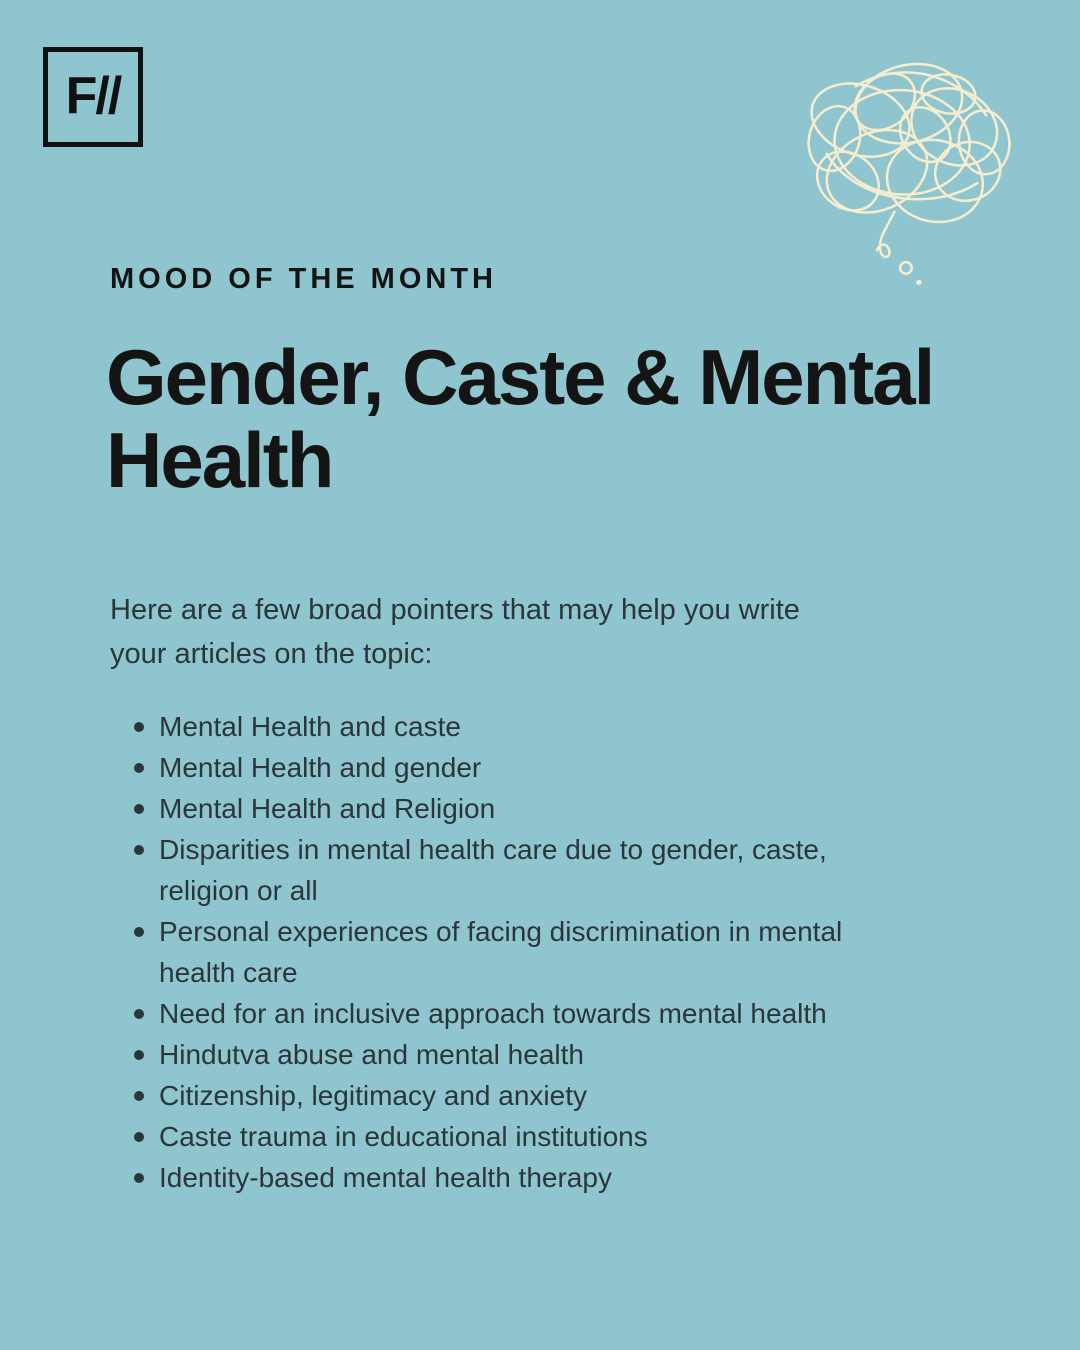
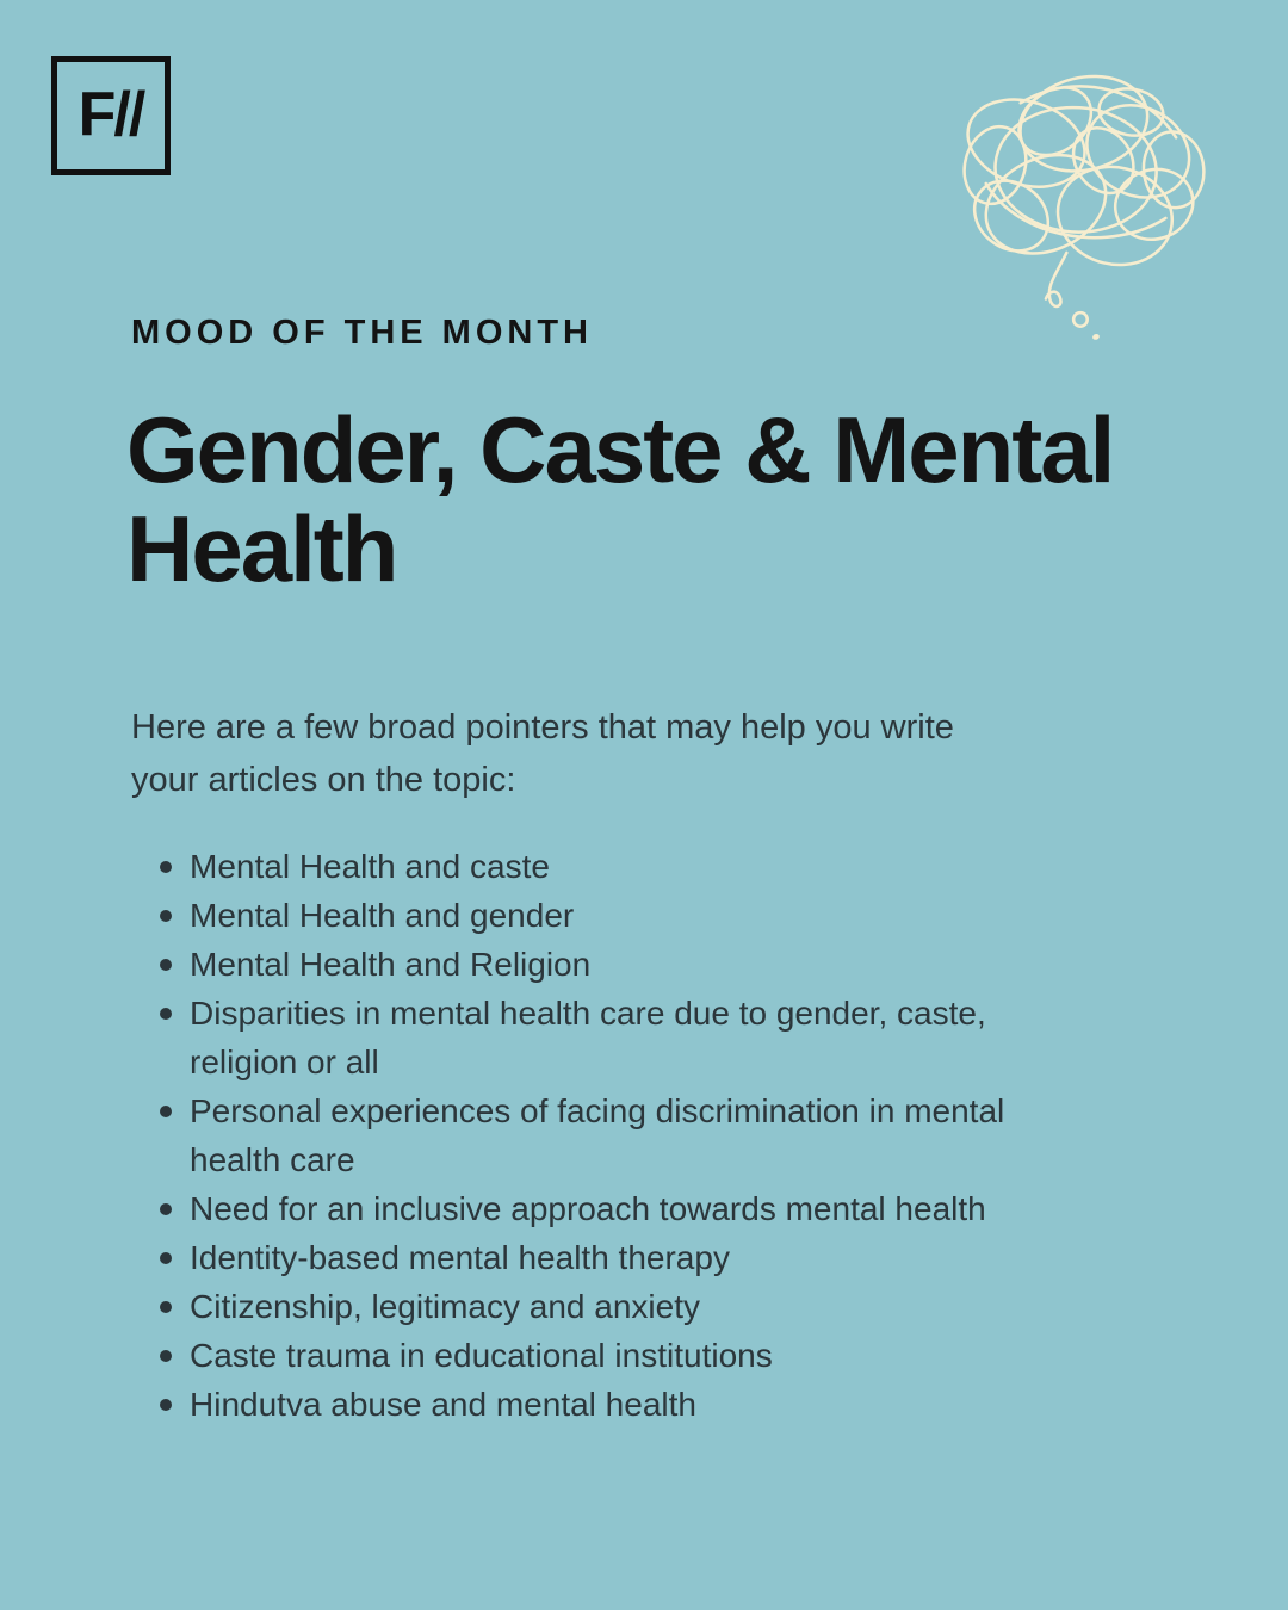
  F//
  MOOD OF THE MONTH
  Gender, Caste & Mental
  Health
  Here are a few broad pointers that may help you write
  your articles on the topic:
  Mental Health and caste
  Mental Health and gender
  Mental Health and Religion
  Disparities in mental health care due to gender, caste,
  religion or all
  Personal experiences of facing discrimination in mental
  health care
  Need for an inclusive approach towards mental health
- Hindutva abuse and mental health
+ Identity-based mental health therapy
  Citizenship, legitimacy and anxiety
  Caste trauma in educational institutions
- Identity-based mental health therapy
+ Hindutva abuse and mental health
